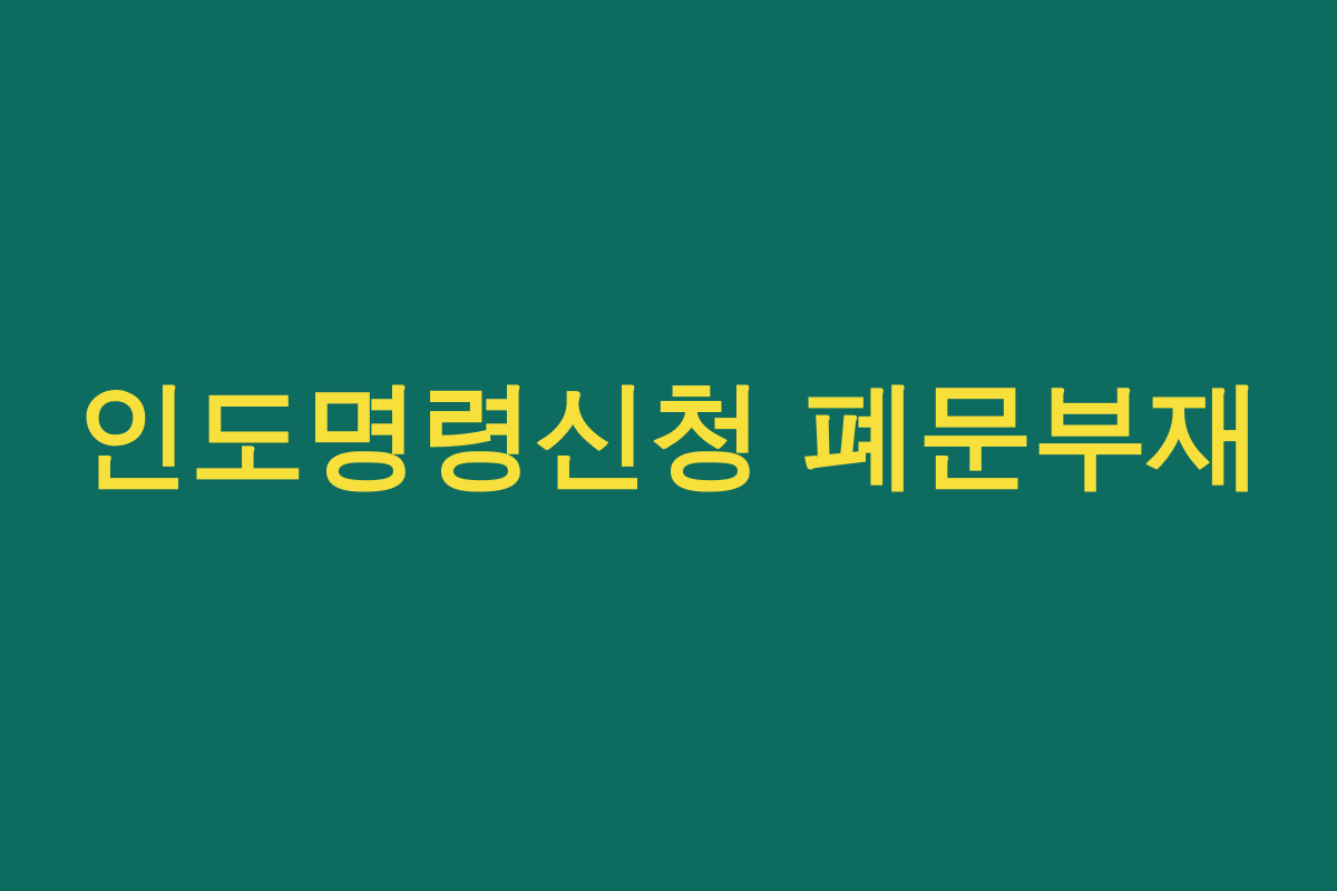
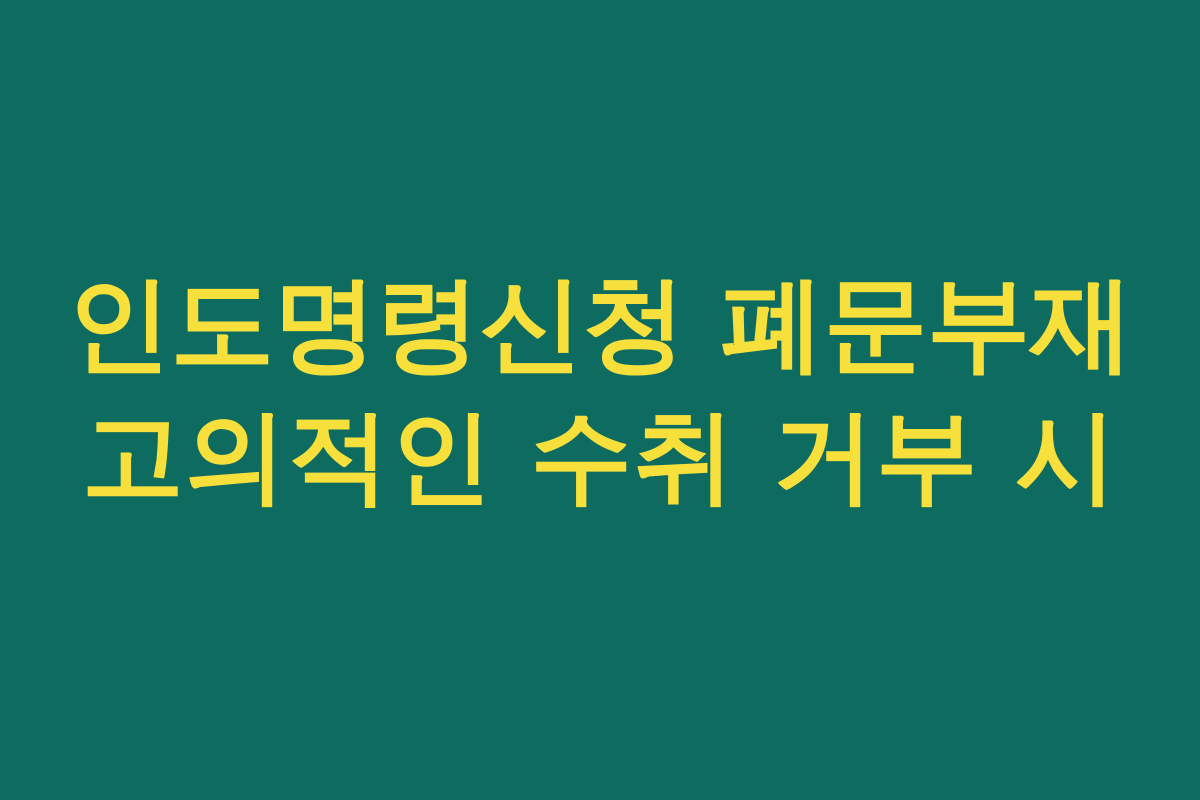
  인도명령신청 폐문부재
+ 고의적인 수취 거부 시
